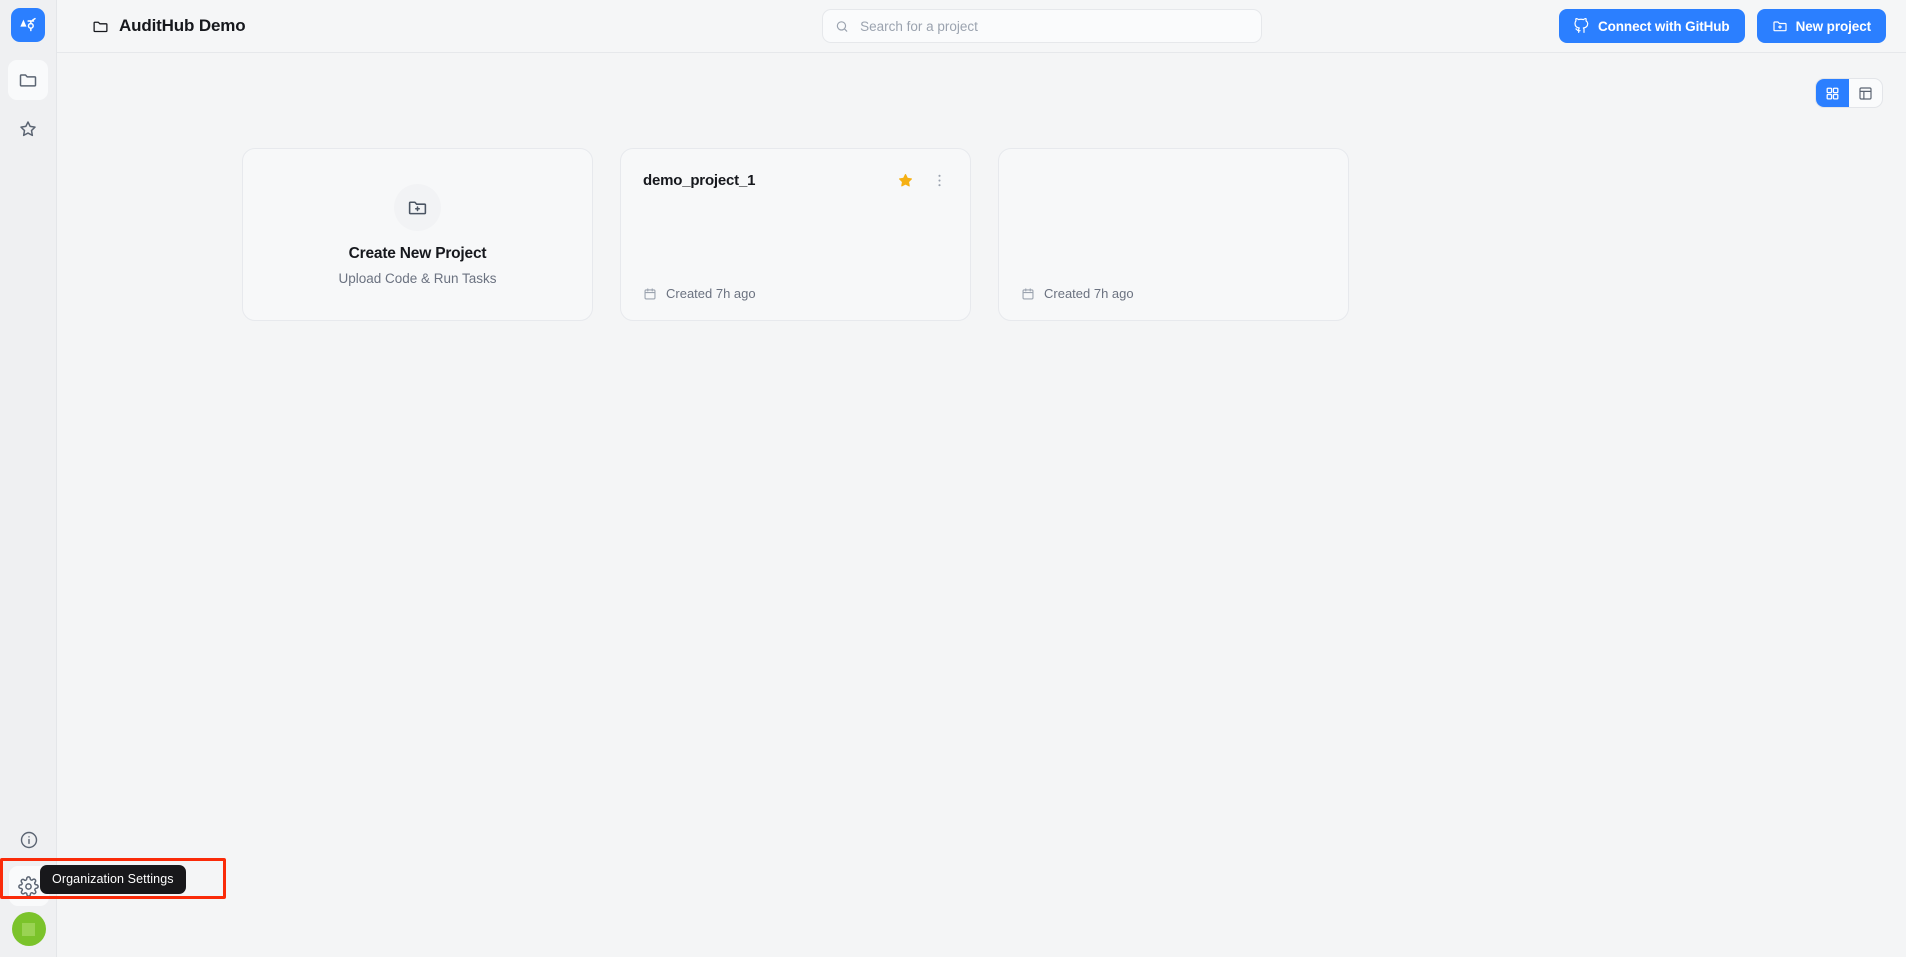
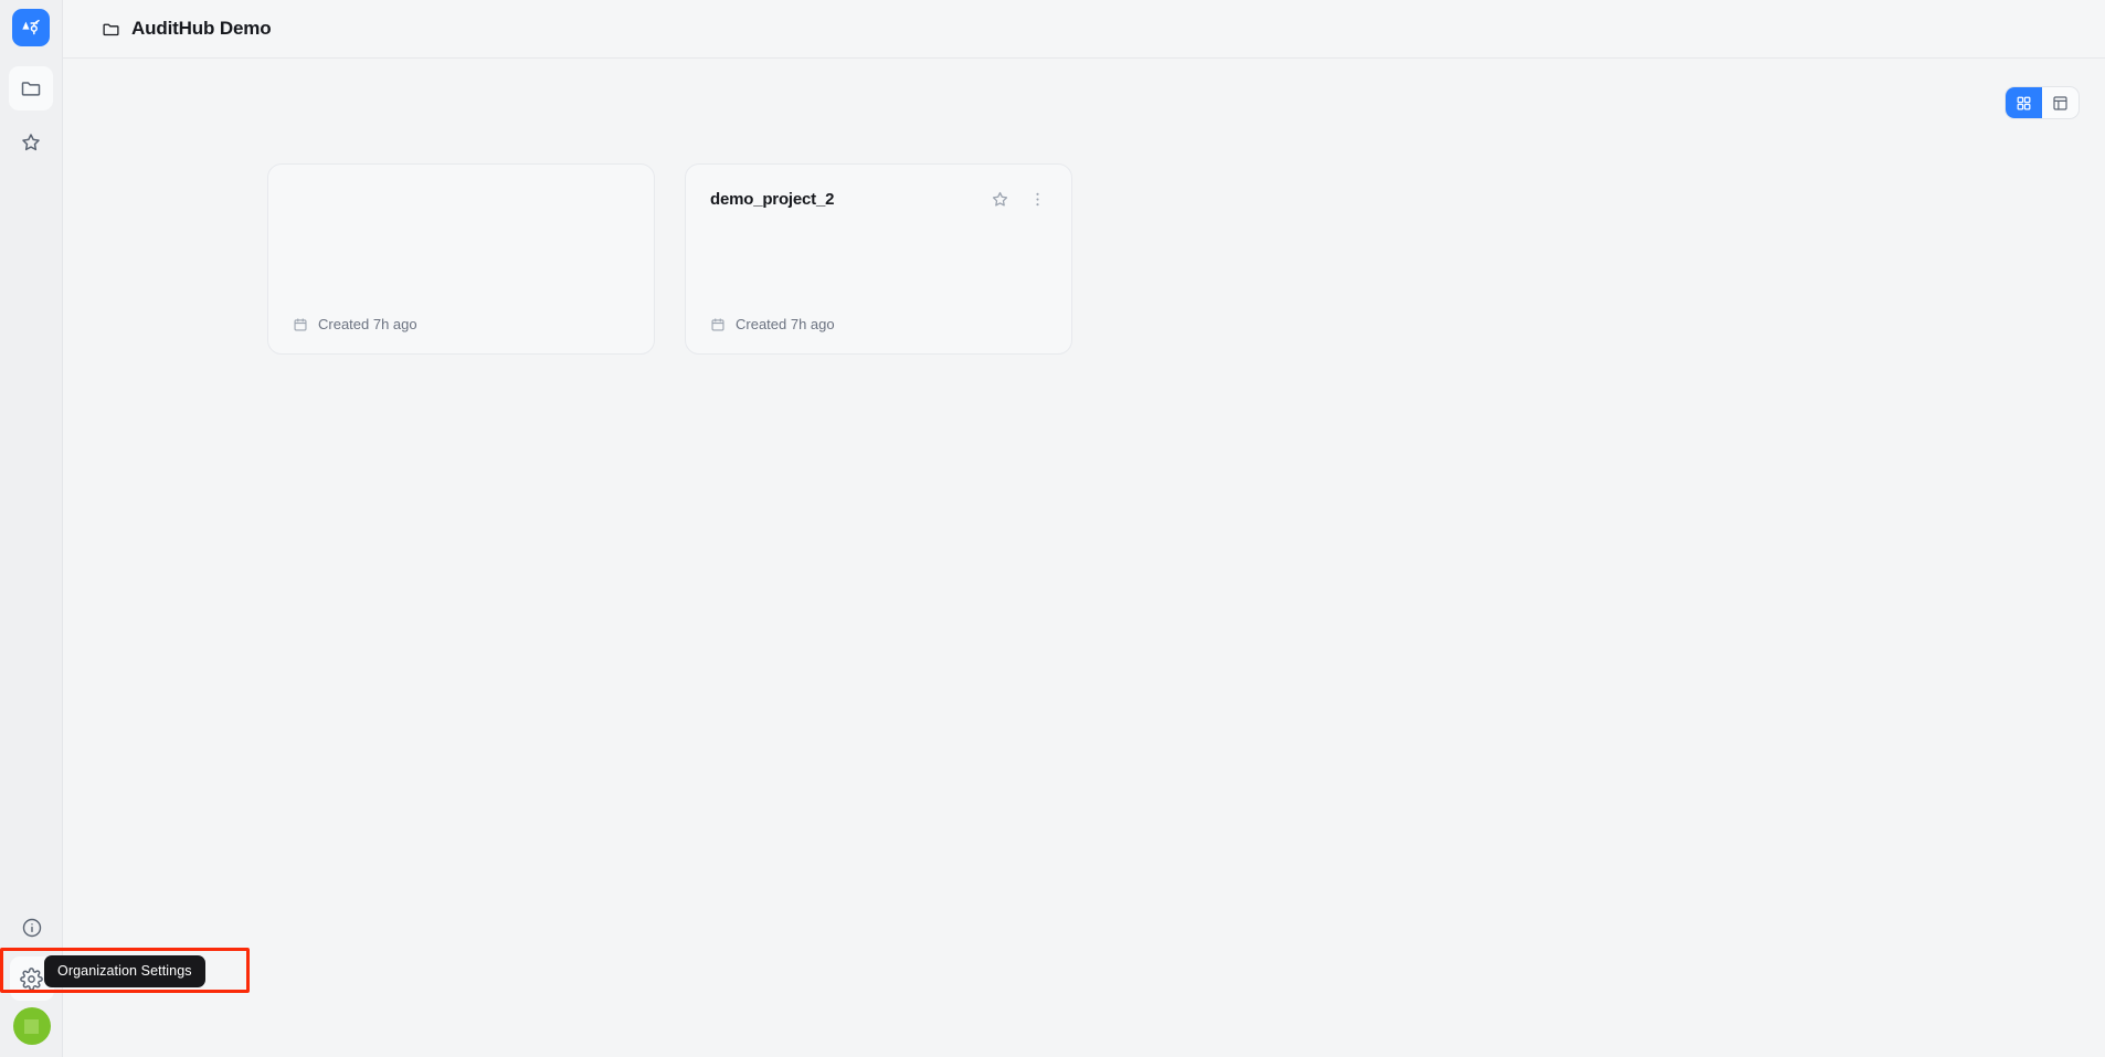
  Organization Settings
  AuditHub Demo
- Search for a project
- Connect with GitHub
- New project
- Create New Project
- Upload Code & Run Tasks
- demo_project_1
  Created 7h ago
+ demo_project_2
  Created 7h ago
